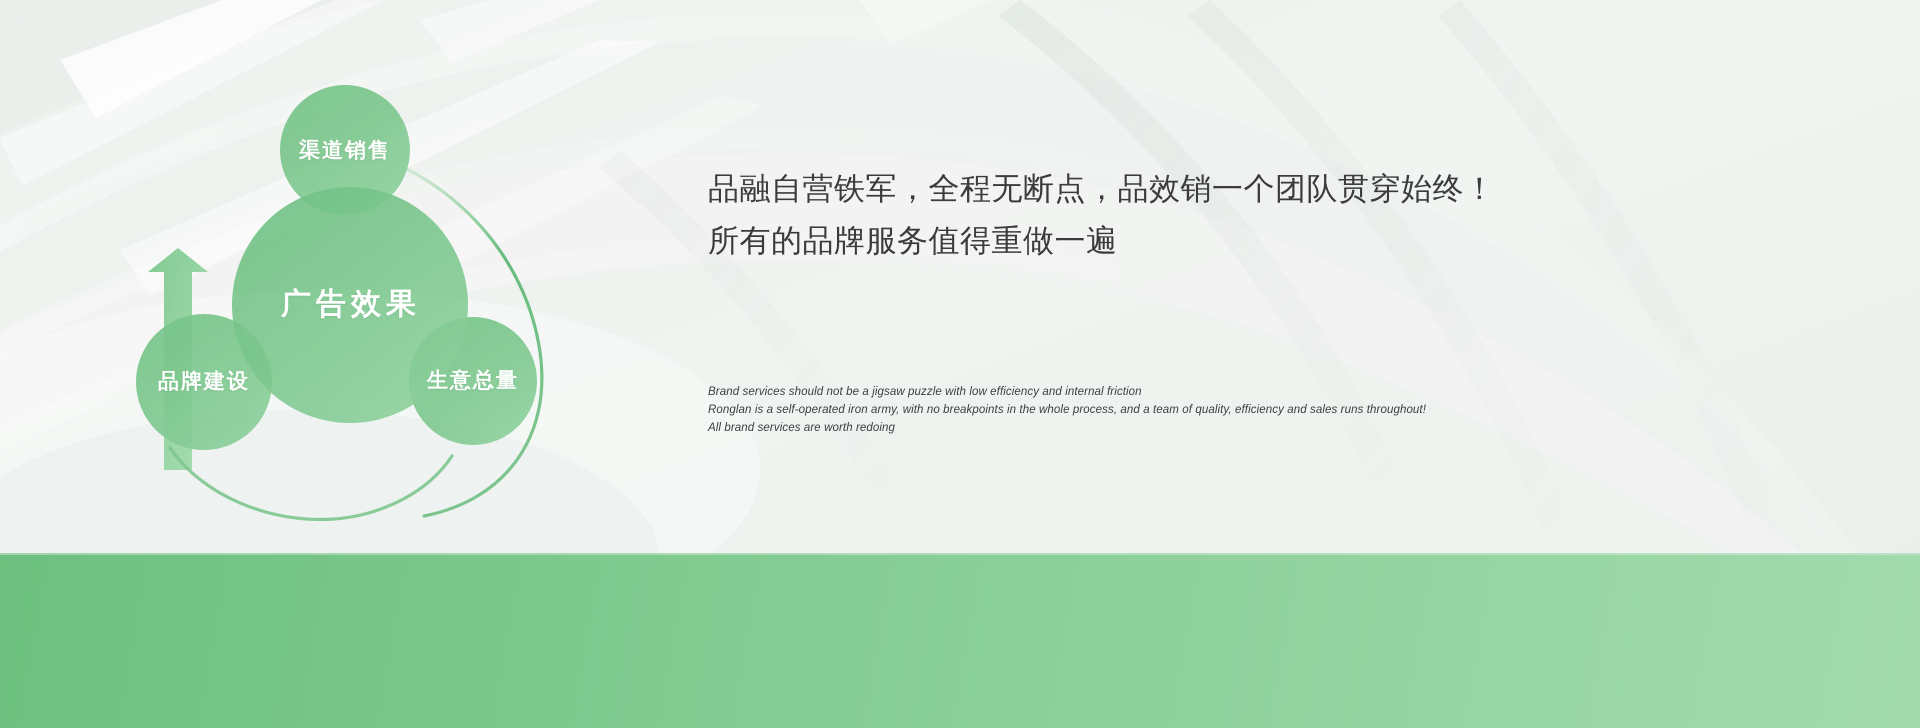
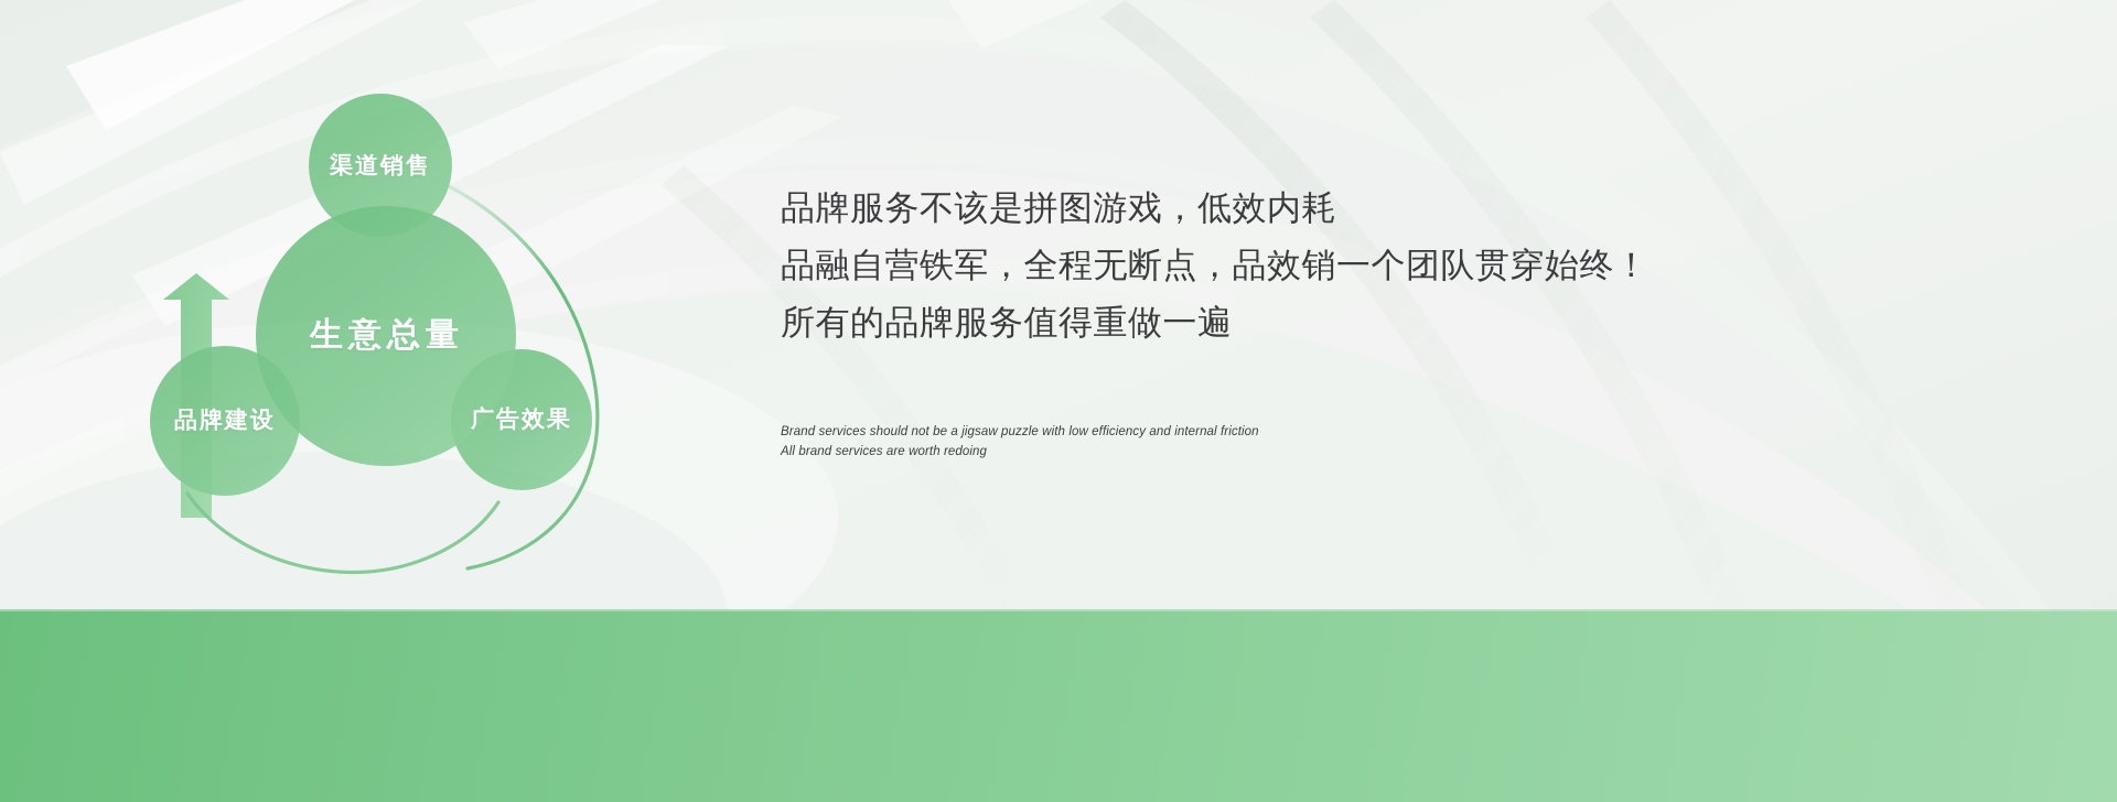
  渠道销售
- 广告效果
+ 生意总量
  品牌建设
- 生意总量
+ 广告效果
+ 品牌服务不该是拼图游戏，低效内耗
  品融自营铁军，全程无断点，品效销一个团队贯穿始终！
  所有的品牌服务值得重做一遍
  Brand services should not be a jigsaw puzzle with low efficiency and internal friction
- Ronglan is a self-operated iron army, with no breakpoints in the whole process, and a team of quality, efficiency and sales runs throughout!
  All brand services are worth redoing
